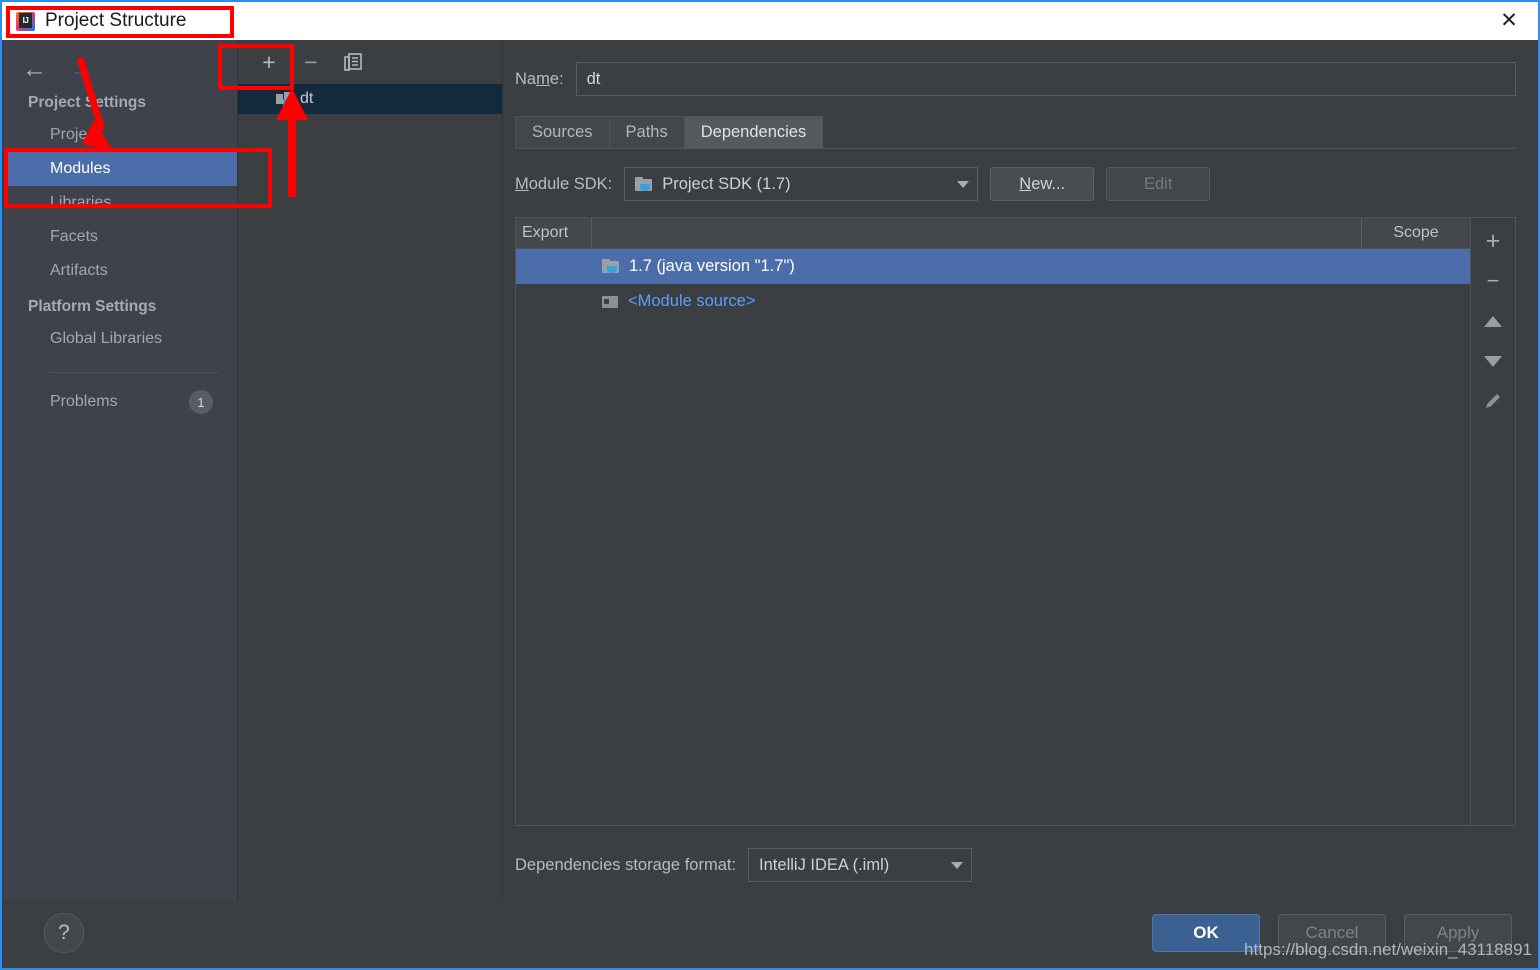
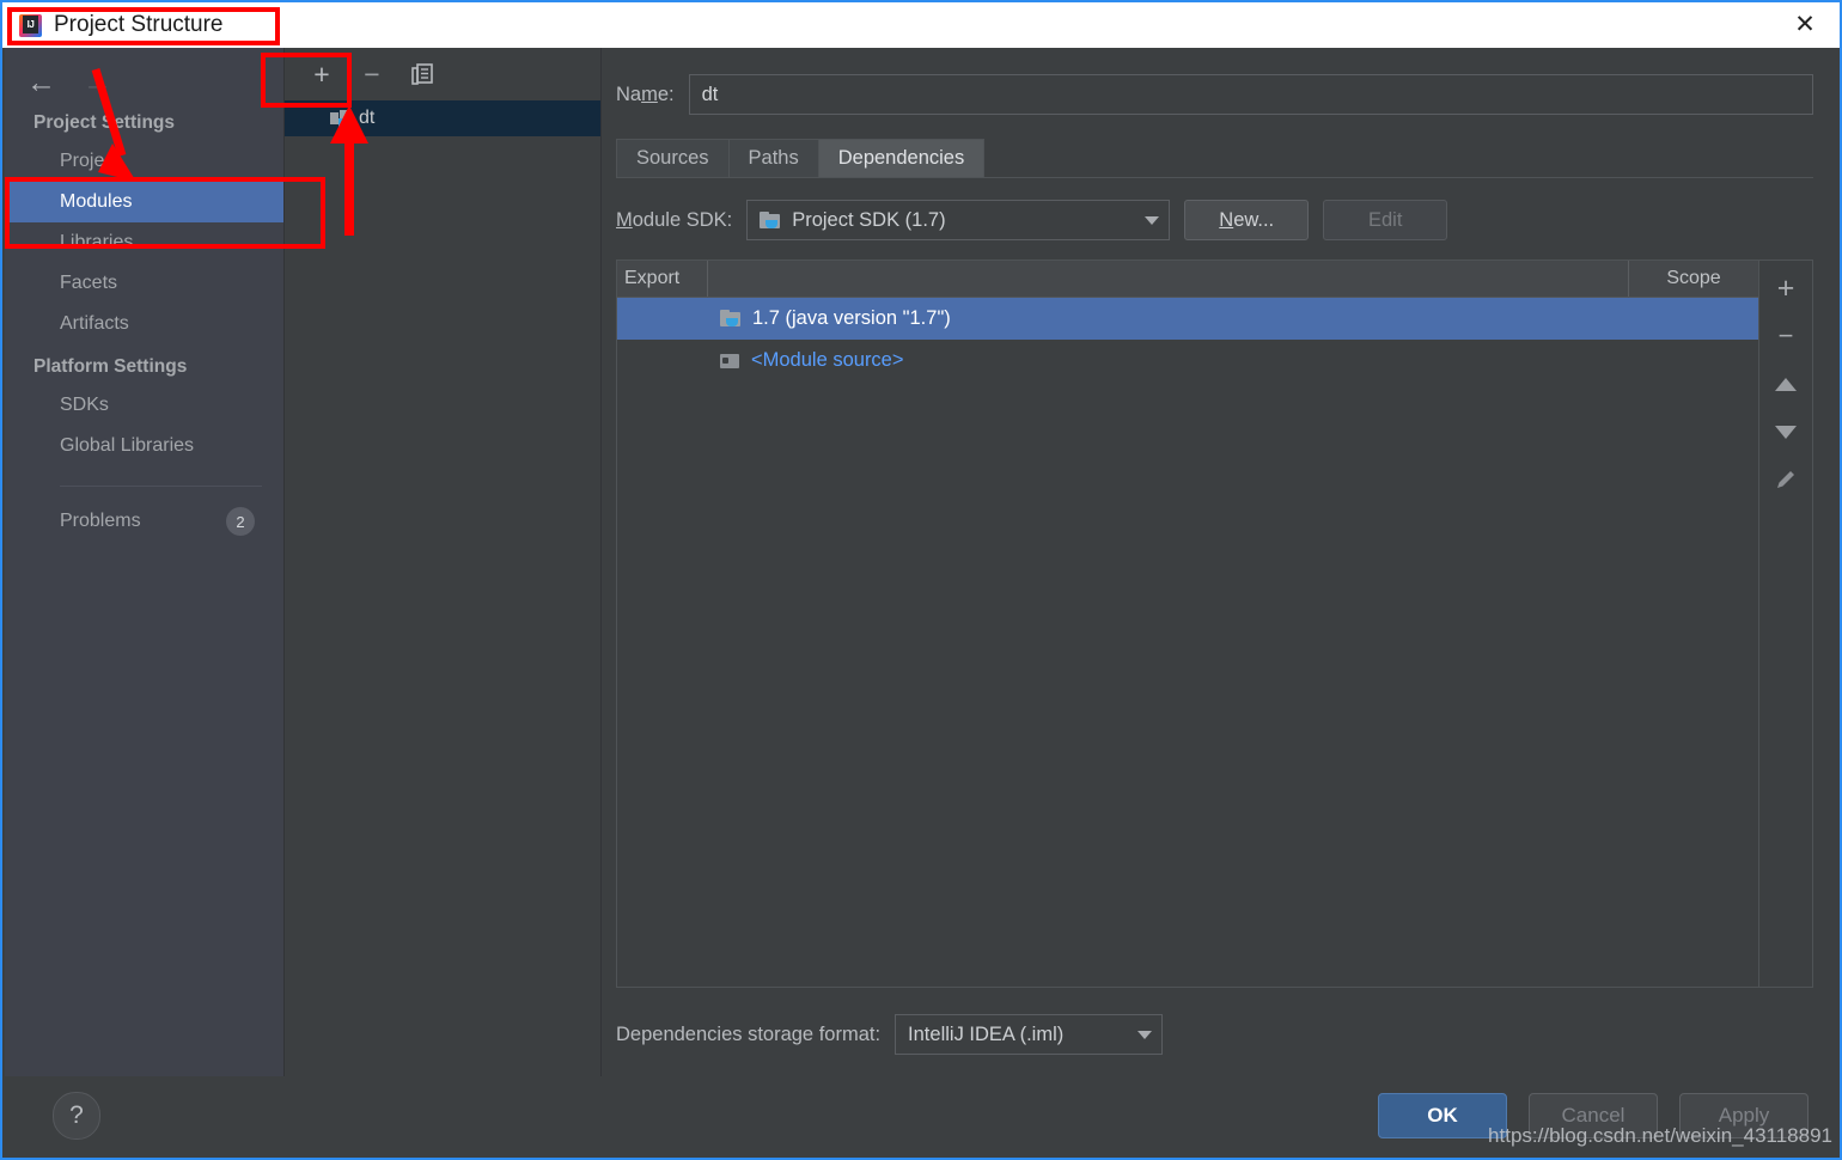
  Project Structure
  ✕
  ←
  Projectettings
  Proje
  Modules
  Libraries
  Facets
  Artifacts
  Platform Settings
+ SDKs
  Global Libraries
  Problems
- 1
+ 2
  +
  −
  dt
  Name:
  dt
  Sources
  Paths
  Dependencies
  Module SDK:
  Project SDK (1.7)
  New...
  Edit
  Export
  Scope
  1.7 (java version "1.7")
  <Module source>
  +
  −
  Dependencies storage format:
  IntelliJ IDEA (.iml)
  ?
  OK
  Cancel
  Apply
  https://blog.csdn.net/weixin_43118891
